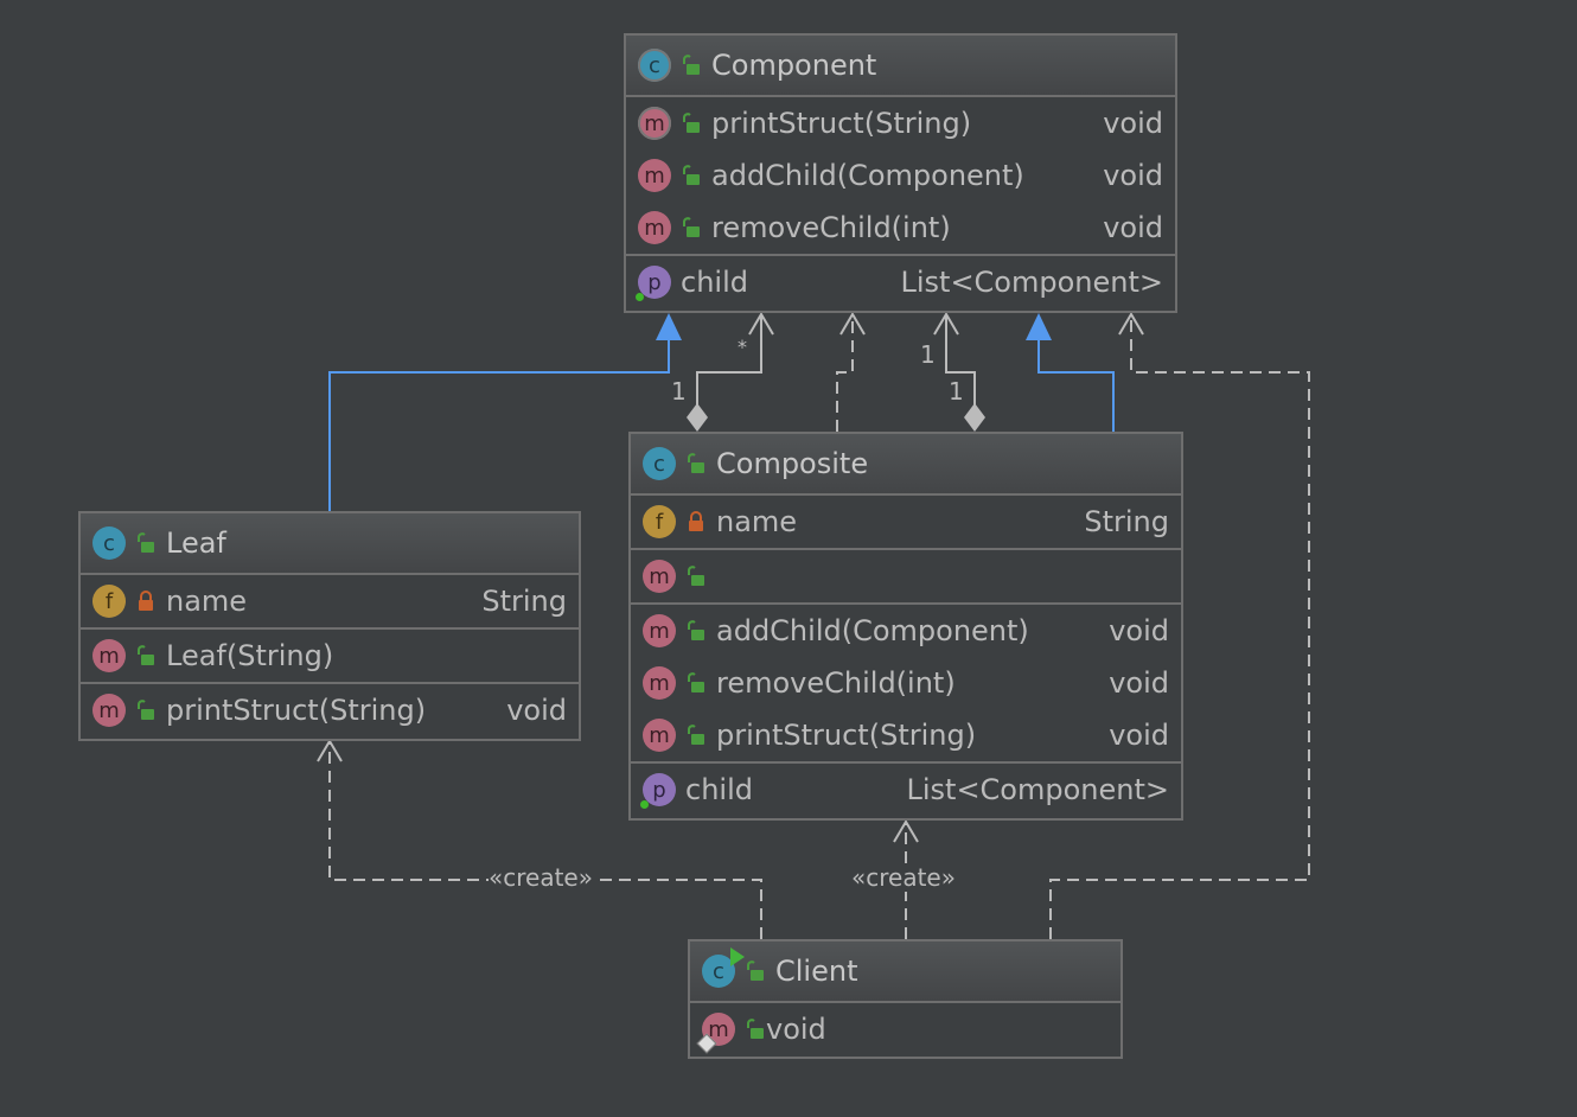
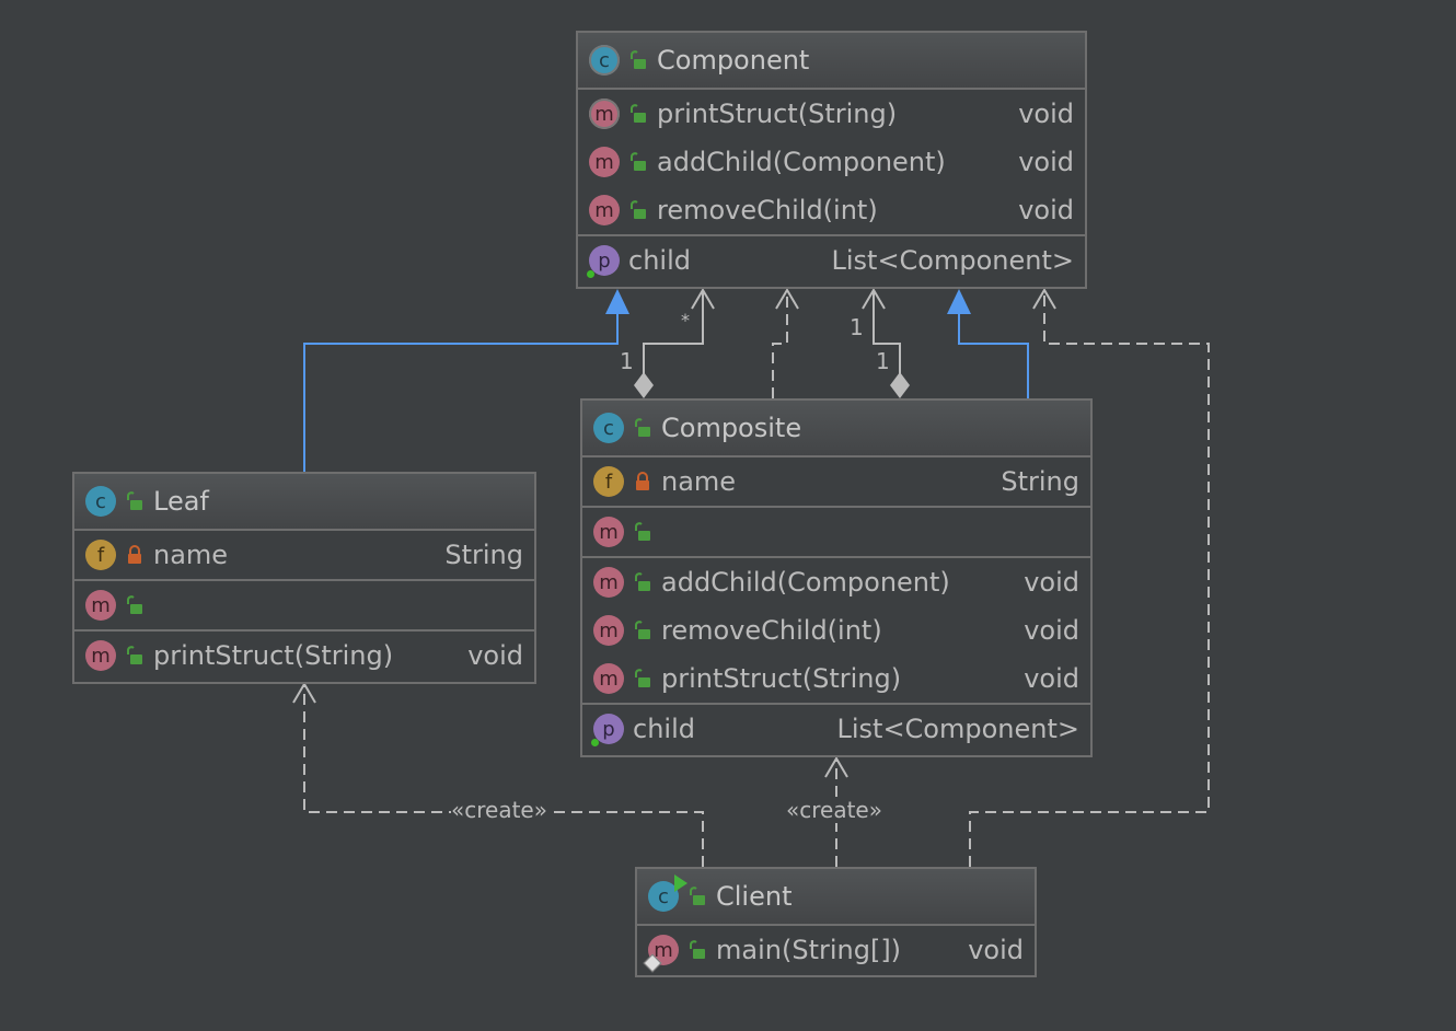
  *
  1
  1
  1
  «create»
  «create»
  c
  Component
  m
  printStruct(String)
  void
  m
  addChild(Component)
  void
  m
  removeChild(int)
  void
  p
  child
  List<Component>
  c
  Composite
  f
  name
  String
  m
  m
  addChild(Component)
  void
  m
  removeChild(int)
  void
  m
  printStruct(String)
  void
  p
  child
  List<Component>
  c
  Leaf
  f
  name
  String
  m
- Leaf(String)
  m
  printStruct(String)
  void
  c
  Client
  m
+ main(String[])
  void
